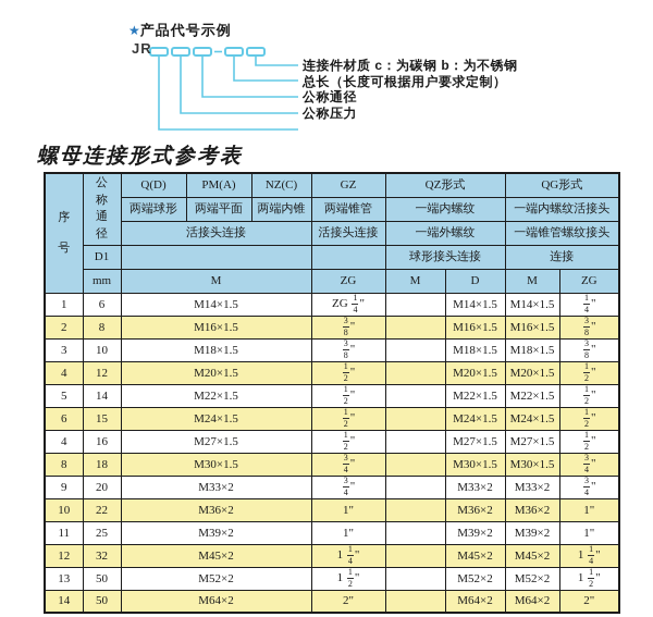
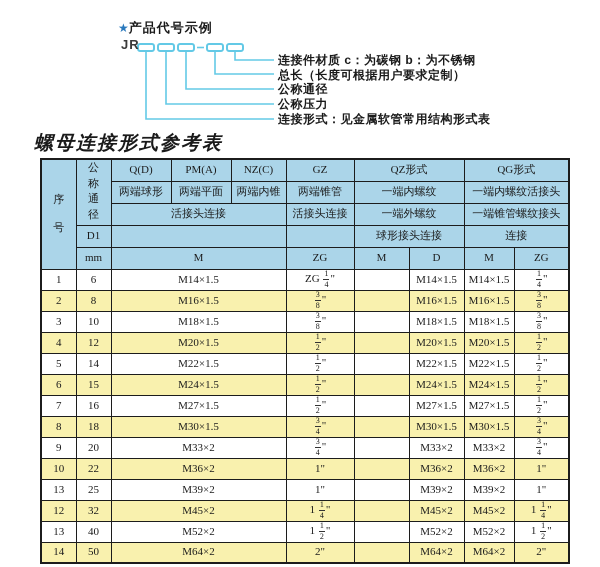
  ★产品代号示例
  JR
  连接件材质 c：为碳钢 b：为不锈钢
  总长（长度可根据用户要求定制）
  公称通径
  公称压力
+ 连接形式：见金属软管常用结构形式表
  螺母连接形式参考表
  序号	公称通径	Q(D)	PM(A)	NZ(C)	GZ	QZ形式	QG形式
  两端球形	两端平面	两端内锥	两端锥管	一端内螺纹	一端内螺纹活接头
  活接头连接	活接头连接	一端外螺纹	一端锥管螺纹接头
  D1			球形接头连接	连接
  mm	M	ZG	M	D	M	ZG
  1	6	M14×1.5	ZG 14"		M14×1.5	M14×1.5	14"
  2	8	M16×1.5	38"		M16×1.5	M16×1.5	38"
  3	10	M18×1.5	38"		M18×1.5	M18×1.5	38"
  4	12	M20×1.5	12"		M20×1.5	M20×1.5	12"
  5	14	M22×1.5	12"		M22×1.5	M22×1.5	12"
  6	15	M24×1.5	12"		M24×1.5	M24×1.5	12"
- 4	16	M27×1.5	12"		M27×1.5	M27×1.5	12"
+ 7	16	M27×1.5	12"		M27×1.5	M27×1.5	12"
  8	18	M30×1.5	34"		M30×1.5	M30×1.5	34"
  9	20	M33×2	34"		M33×2	M33×2	34"
  10	22	M36×2	1"		M36×2	M36×2	1"
- 11	25	M39×2	1"		M39×2	M39×2	1"
+ 13	25	M39×2	1"		M39×2	M39×2	1"
  12	32	M45×2	1 14"		M45×2	M45×2	1 14"
- 13	50	M52×2	1 12"		M52×2	M52×2	1 12"
+ 13	40	M52×2	1 12"		M52×2	M52×2	1 12"
  14	50	M64×2	2"		M64×2	M64×2	2"
